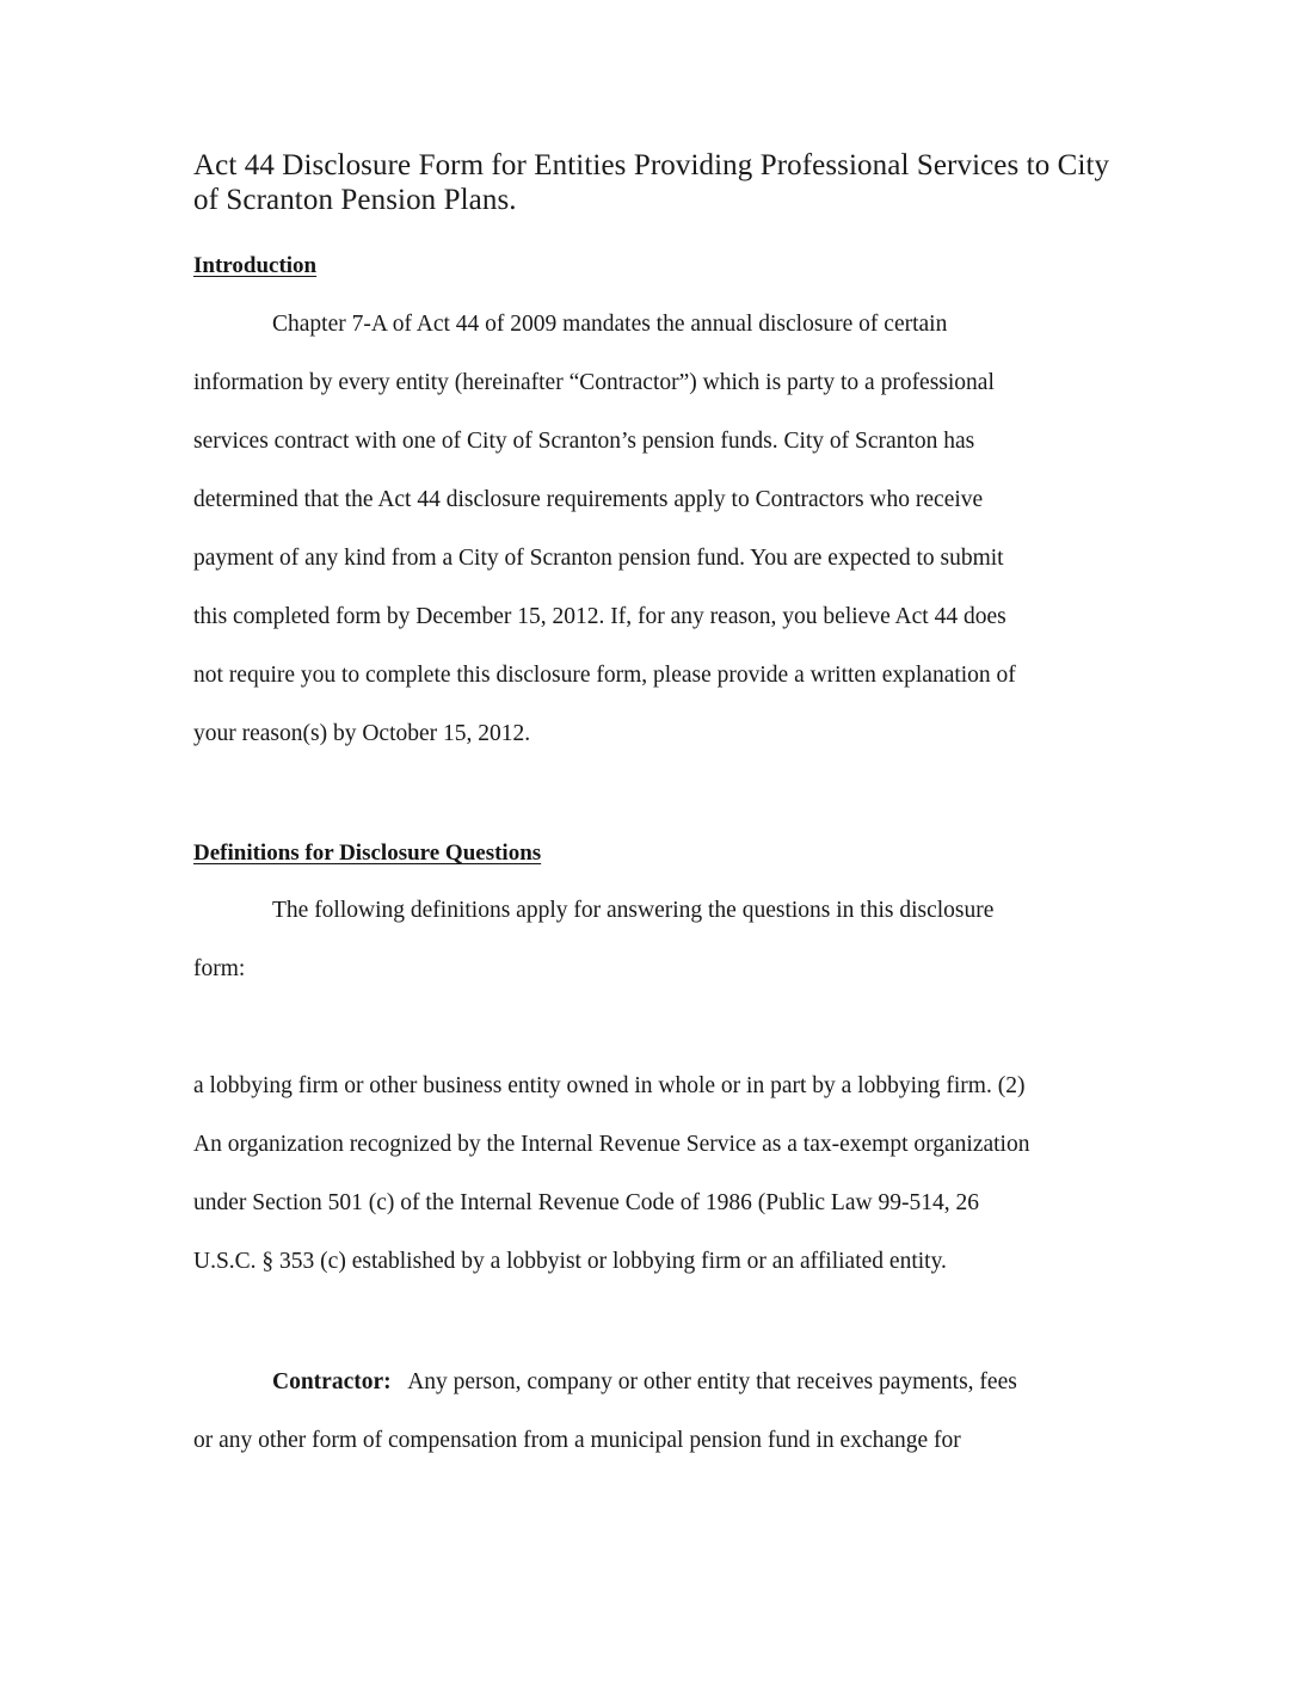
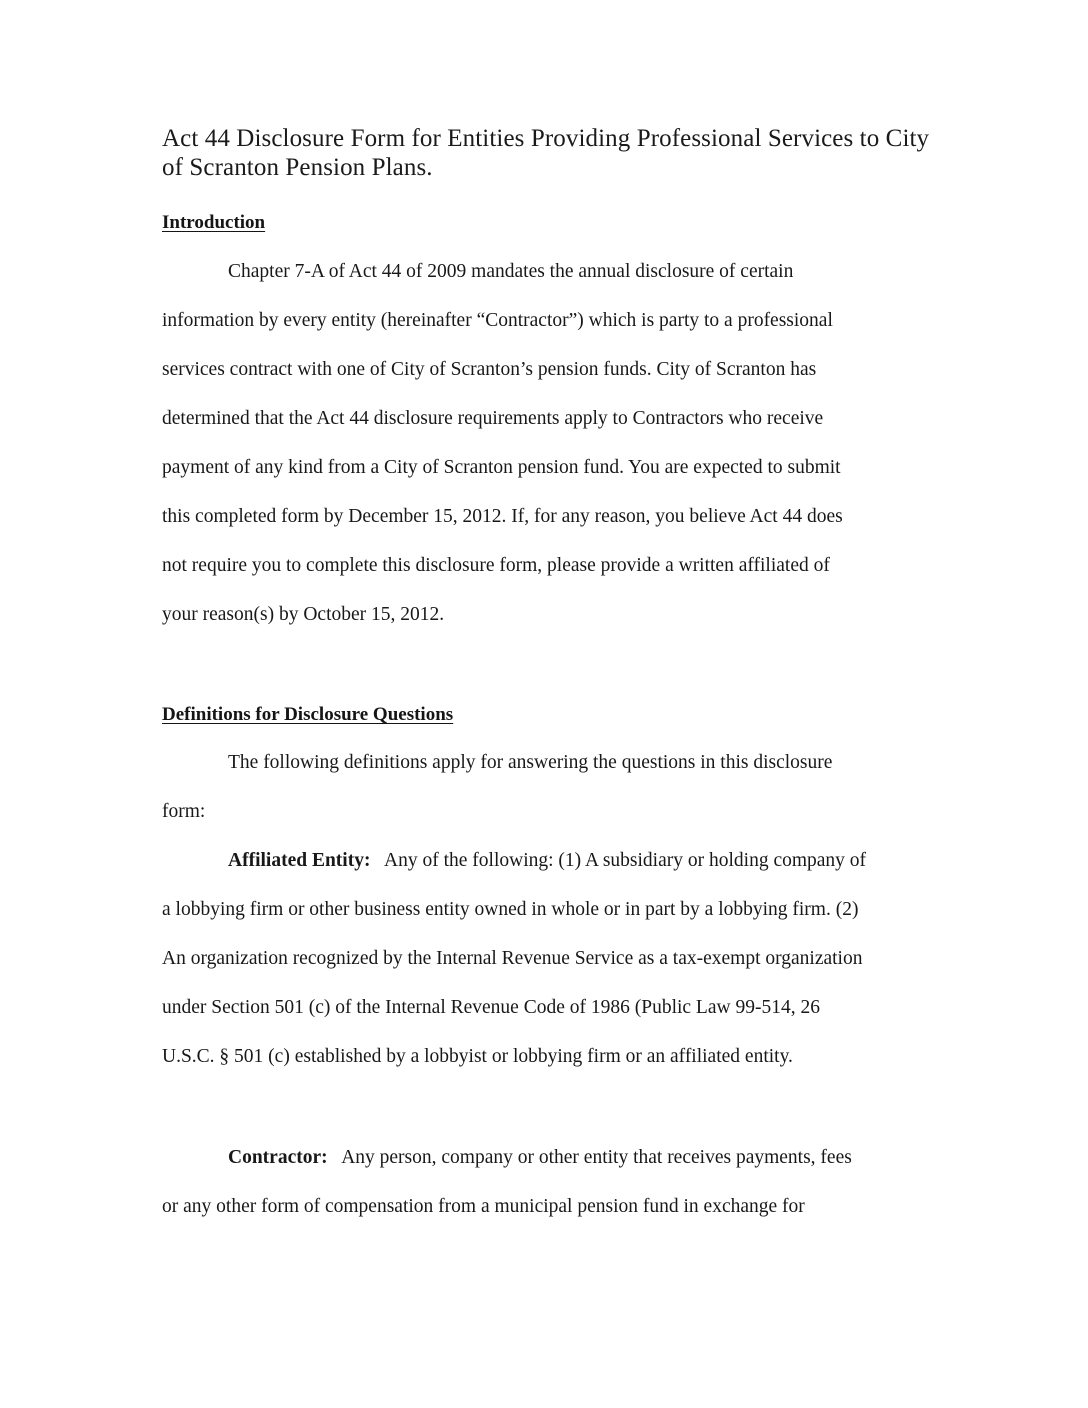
  Act 44 Disclosure Form for Entities Providing Professional Services to City
  of Scranton Pension Plans.
  Introduction
  Chapter 7-A of Act 44 of 2009 mandates the annual disclosure of certain
  information by every entity (hereinafter “Contractor”) which is party to a professional
  services contract with one of City of Scranton’s pension funds. City of Scranton has
  determined that the Act 44 disclosure requirements apply to Contractors who receive
  payment of any kind from a City of Scranton pension fund. You are expected to submit
  this completed form by December 15, 2012. If, for any reason, you believe Act 44 does
- not require you to complete this disclosure form, please provide a written explanation of
+ not require you to complete this disclosure form, please provide a written affiliated of
  your reason(s) by October 15, 2012.
  Definitions for Disclosure Questions
  The following definitions apply for answering the questions in this disclosure
  form:
+ Affiliated Entity: Any of the following: (1) A subsidiary or holding company of
  a lobbying firm or other business entity owned in whole or in part by a lobbying firm. (2)
  An organization recognized by the Internal Revenue Service as a tax-exempt organization
  under Section 501 (c) of the Internal Revenue Code of 1986 (Public Law 99-514, 26
- U.S.C. § 353 (c) established by a lobbyist or lobbying firm or an affiliated entity.
+ U.S.C. § 501 (c) established by a lobbyist or lobbying firm or an affiliated entity.
  Contractor: Any person, company or other entity that receives payments, fees
  or any other form of compensation from a municipal pension fund in exchange for
